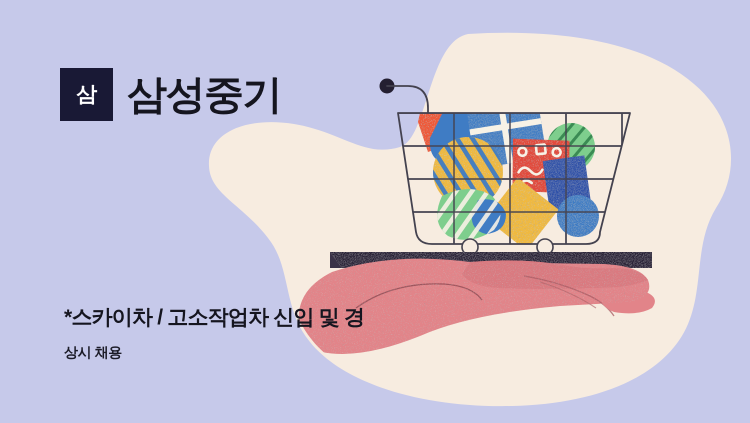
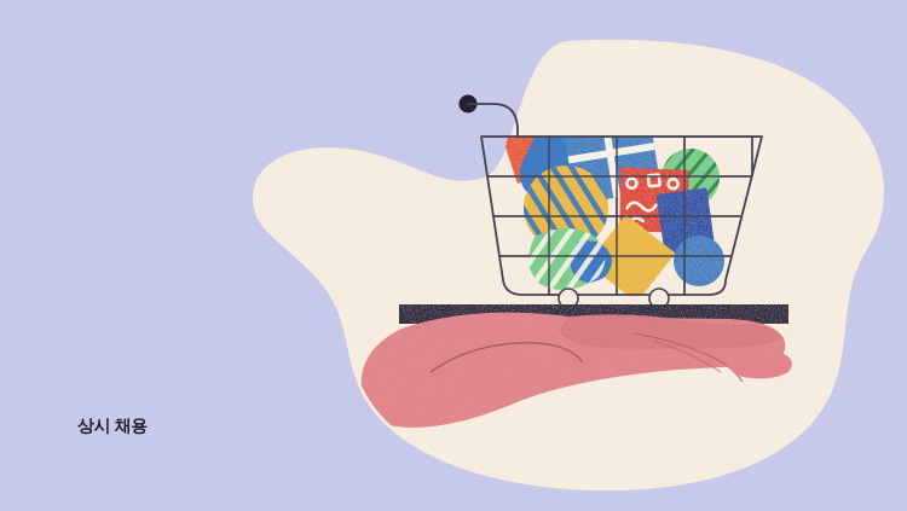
- 삼
- 삼성중기
- *스카이차 / 고소작업차 신입 및 경
  상시 채용
